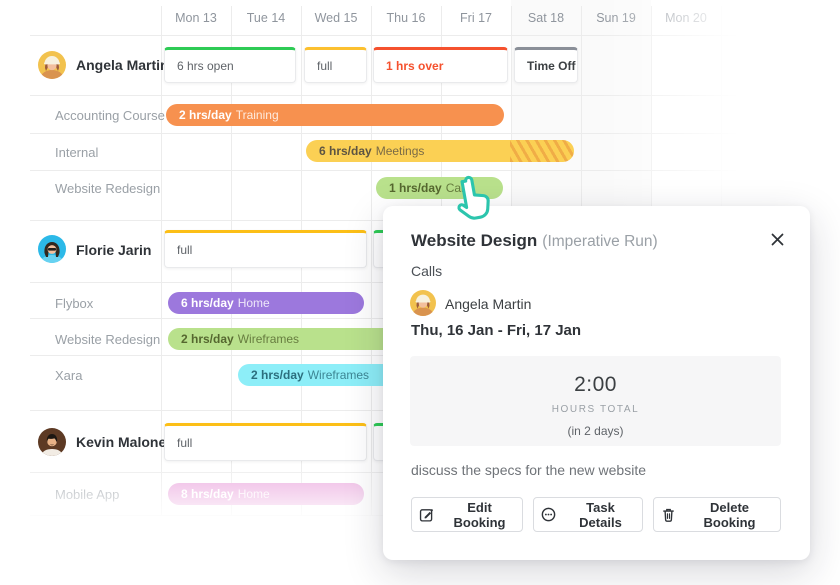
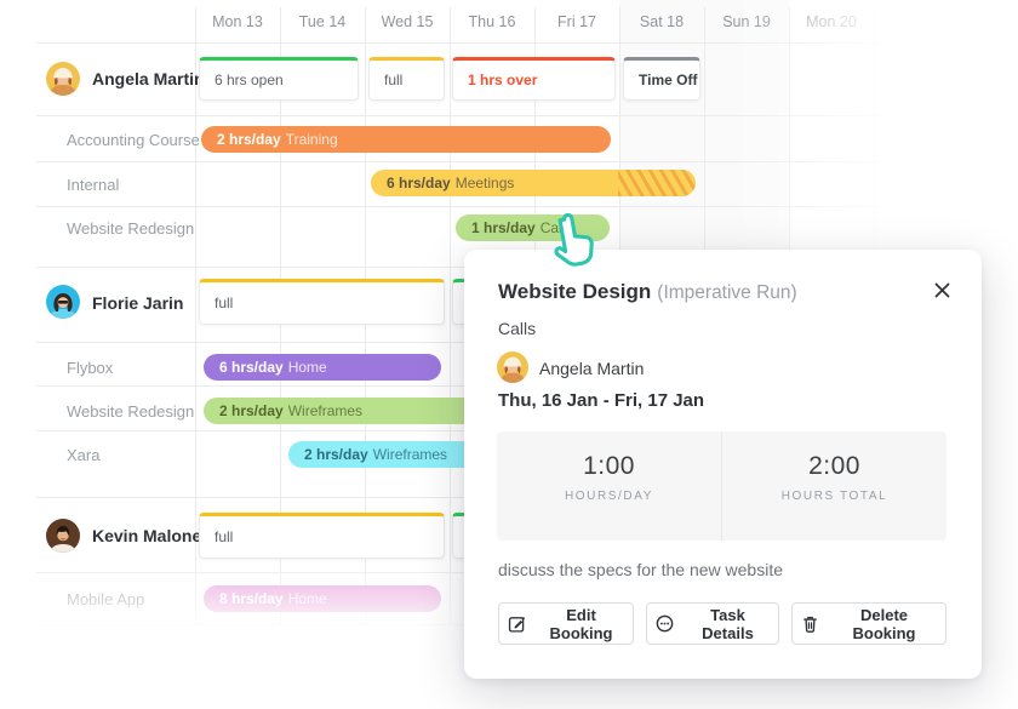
  Mon 13
  Tue 14
  Wed 15
  Thu 16
  Fri 17
  Sat 18
  Angela Marti
  6 hrs open
  full
  1 hrs over
  Time Off
  Accounting Course
  2 hrs/day
  Training
  Internal
  6 hrs/day
  Meetings
  Website Redesign
  1 hrs/day
  Florie Jarin
  full
  Flybox
  6 hrs/day
  Home
  Website Redesign
  2 hrs/day
  Wireframes
  Xara
  2 hrs/day
  Wireframes
  Kevin Malone
  full
  Website Design (Imperative Run)
  Calls
  Angela Martin
  Thu, 16 Jan - Fri, 17 Jan
+ 1:00
+ HOURS/DAY
  2:00
  HOURS TOTAL
- (in 2 days)
  discuss the specs for the new website
  Edit Booking
  Task Details
  Delete Booking
